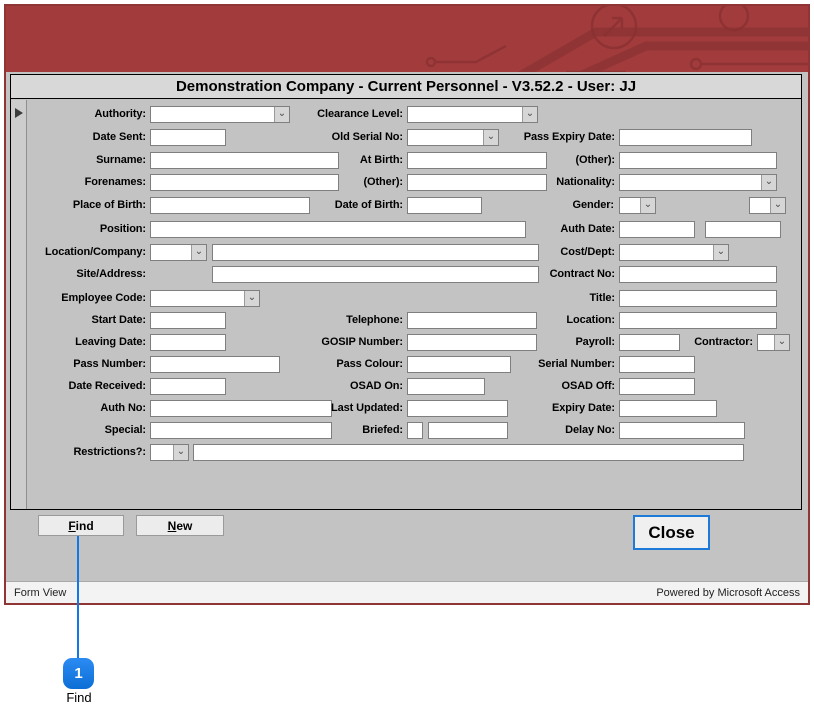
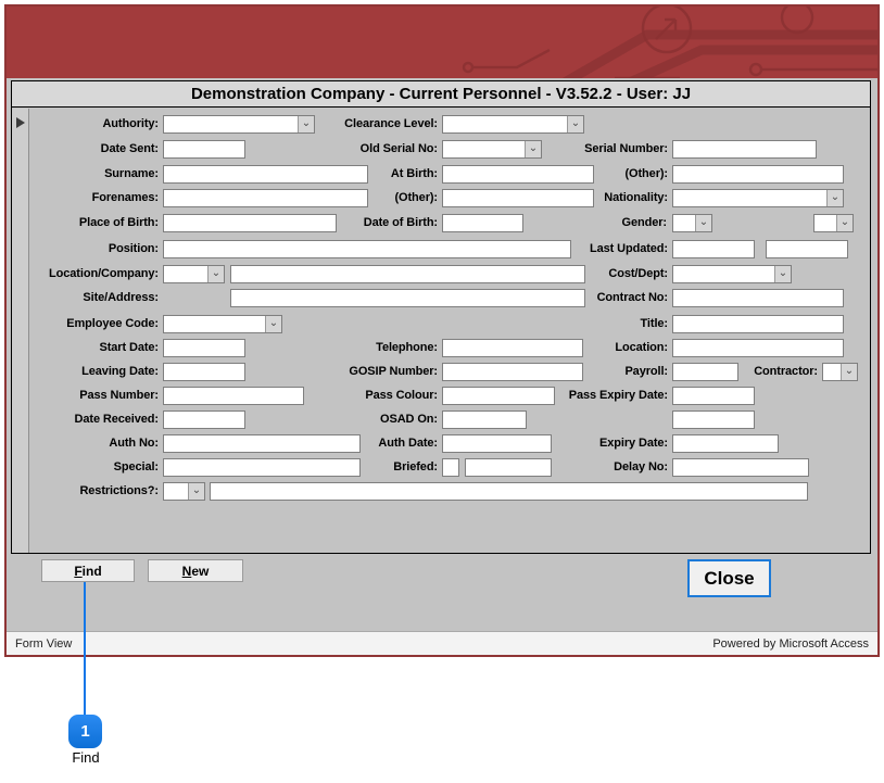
  Demonstration Company - Current Personnel - V3.52.2 - User: JJ
  Authority:
  ⌄
  Clearance Level:
  ⌄
  Date Sent:
  Old Serial No:
  ⌄
- Pass Expiry Date:
+ Serial Number:
  Surname:
  At Birth:
  (Other):
  Forenames:
  (Other):
  Nationality:
  ⌄
  Place of Birth:
  Date of Birth:
  Gender:
  ⌄
  ⌄
  Position:
- Auth Date:
+ Last Updated:
  Location/Company:
  ⌄
  Cost/Dept:
  ⌄
  Site/Address:
  Contract No:
  Employee Code:
  ⌄
  Title:
  Start Date:
  Telephone:
  Location:
  Leaving Date:
  GOSIP Number:
  Payroll:
  Contractor:
  ⌄
  Pass Number:
  Pass Colour:
- Serial Number:
+ Pass Expiry Date:
  Date Received:
  OSAD On:
- OSAD Off:
  Auth No:
- Last Updated:
+ Auth Date:
  Expiry Date:
  Special:
  Briefed:
  Delay No:
  Restrictions?:
  ⌄
  Find
  New
  Close
  Form View
  Powered by Microsoft Access
  1
  Find
